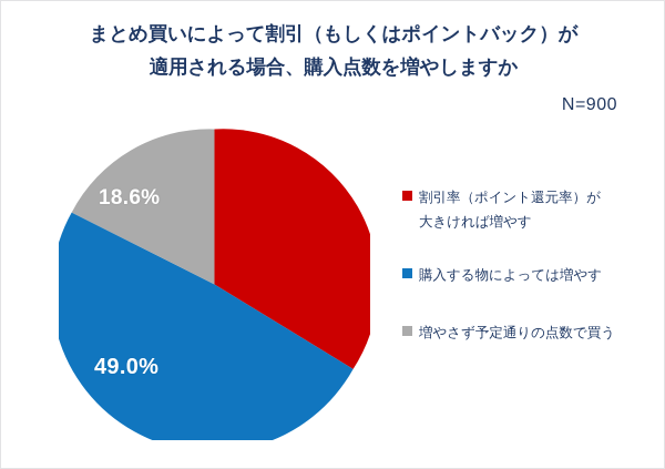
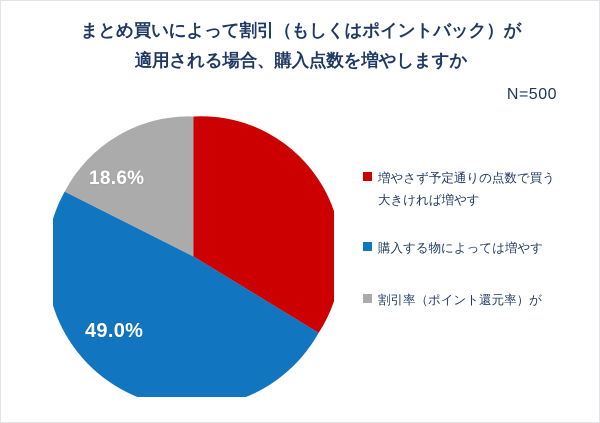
  まとめ買いによって割引（もしくはポイントバック）が
  適用される場合、購入点数を増やしますか
- N=900
+ N=500
  18.6%
  49.0%
- 割引率（ポイント還元率）が
+ 増やさず予定通りの点数で買う
  大きければ増やす
  購入する物によっては増やす
- 増やさず予定通りの点数で買う
+ 割引率（ポイント還元率）が
